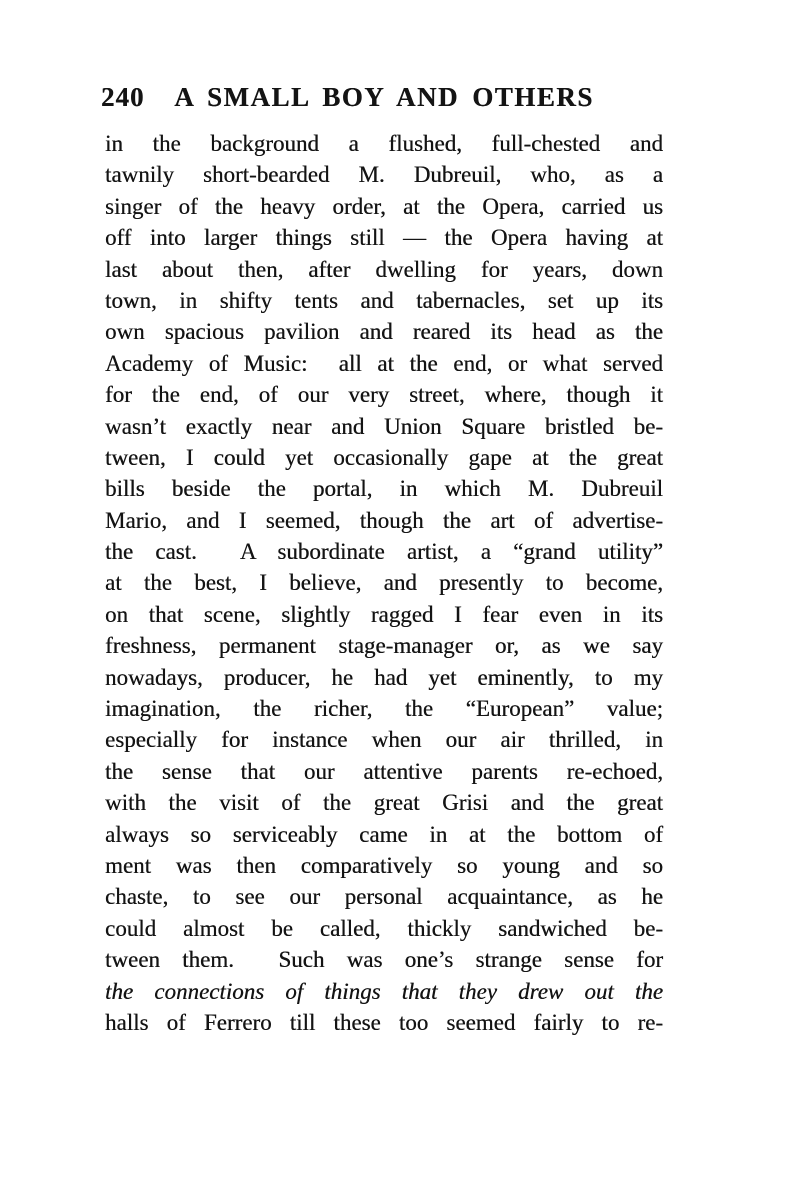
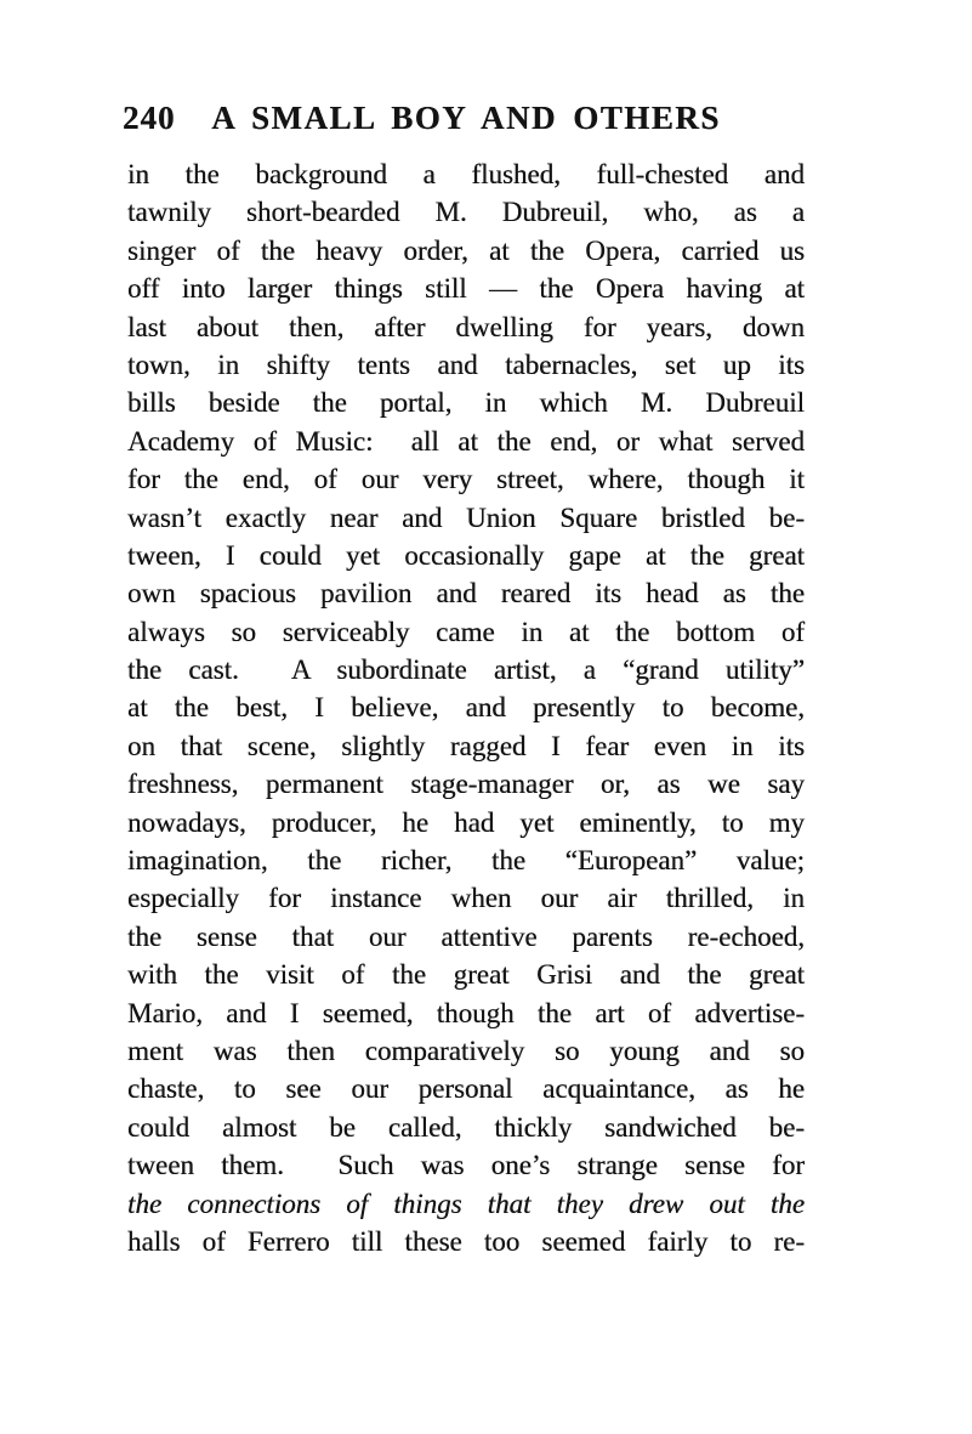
  240
  A SMALL BOY AND OTHERS
  in the background a flushed, full-chested and
  tawnily short-bearded M. Dubreuil, who, as a
  singer of the heavy order, at the Opera, carried us
  off into larger things still — the Opera having at
  last about then, after dwelling for years, down
  town, in shifty tents and tabernacles, set up its
- own spacious pavilion and reared its head as the
+ bills beside the portal, in which M. Dubreuil
  Academy of Music: all at the end, or what served
  for the end, of our very street, where, though it
  wasn’t exactly near and Union Square bristled be-
  tween, I could yet occasionally gape at the great
- bills beside the portal, in which M. Dubreuil
+ own spacious pavilion and reared its head as the
- Mario, and I seemed, though the art of advertise-
+ always so serviceably came in at the bottom of
  the cast. A subordinate artist, a “grand utility”
  at the best, I believe, and presently to become,
  on that scene, slightly ragged I fear even in its
  freshness, permanent stage-manager or, as we say
  nowadays, producer, he had yet eminently, to my
  imagination, the richer, the “European” value;
  especially for instance when our air thrilled, in
  the sense that our attentive parents re-echoed,
  with the visit of the great Grisi and the great
- always so serviceably came in at the bottom of
+ Mario, and I seemed, though the art of advertise-
  ment was then comparatively so young and so
  chaste, to see our personal acquaintance, as he
  could almost be called, thickly sandwiched be-
  tween them. Such was one’s strange sense for
  the connections of things that they drew out the
  halls of Ferrero till these too seemed fairly to re-
